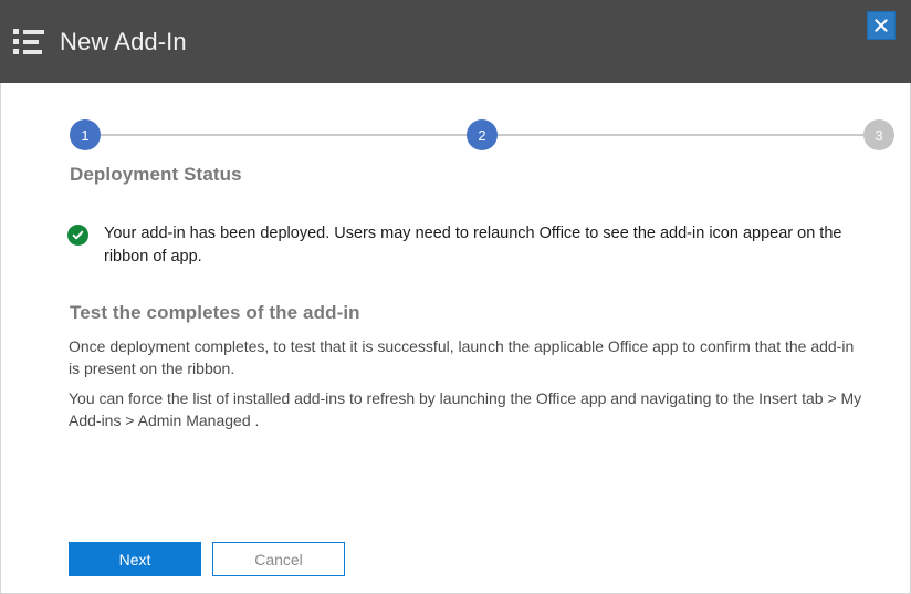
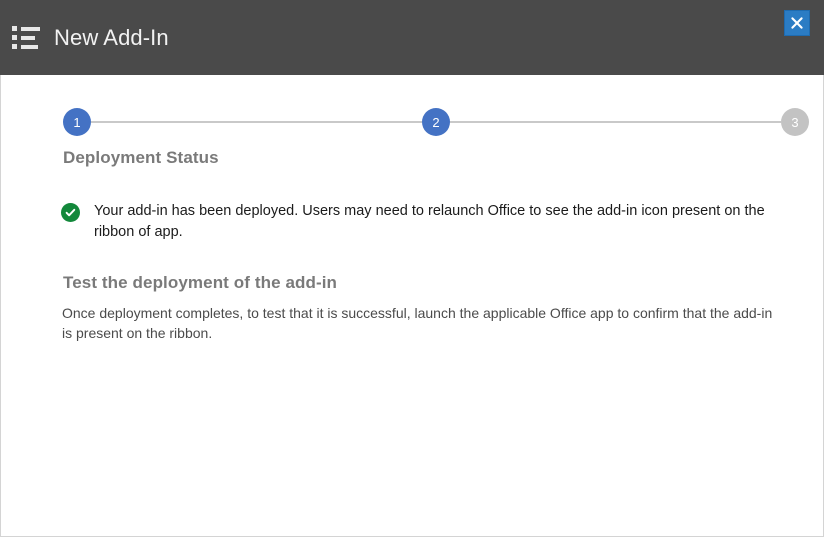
  New Add-In
  1
  2
  3
  Deployment Status
- Your add-in has been deployed. Users may need to relaunch Office to see the add-in icon appear on the ribbon of app.
+ Your add-in has been deployed. Users may need to relaunch Office to see the add-in icon present on the ribbon of app.
- Test the completes of the add-in
+ Test the deployment of the add-in
  Once deployment completes, to test that it is successful, launch the applicable Office app to confirm that the add-in is present on the ribbon.
- You can force the list of installed add-ins to refresh by launching the Office app and navigating to the Insert tab > My Add-ins > Admin Managed .
- Next
- Cancel
